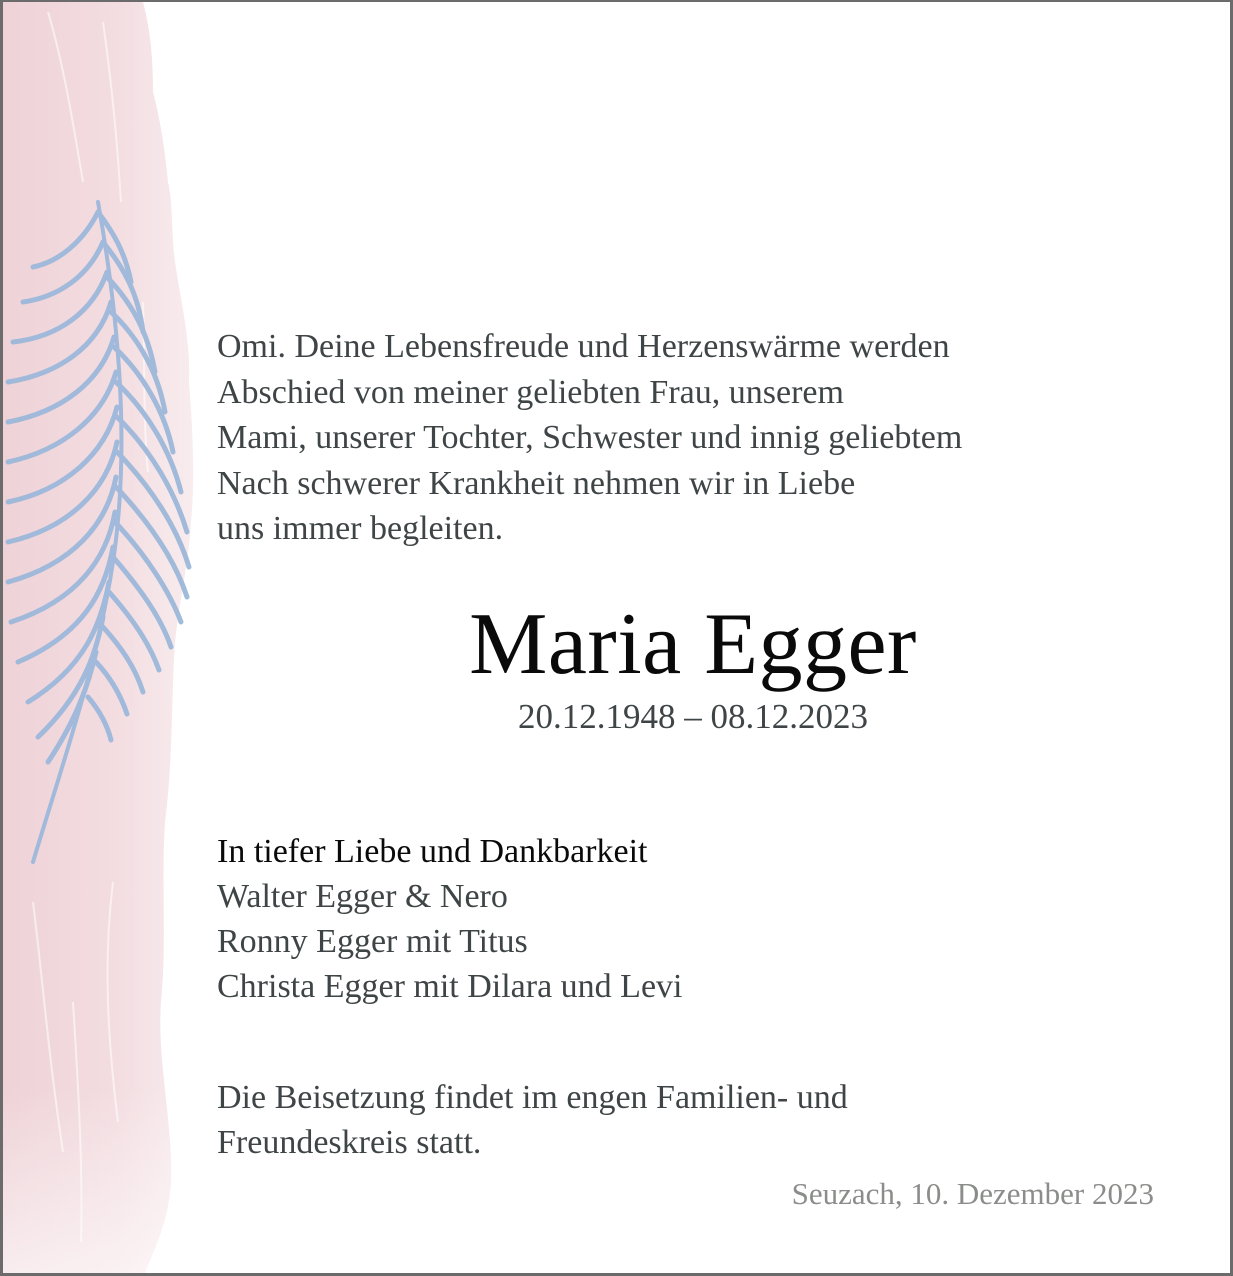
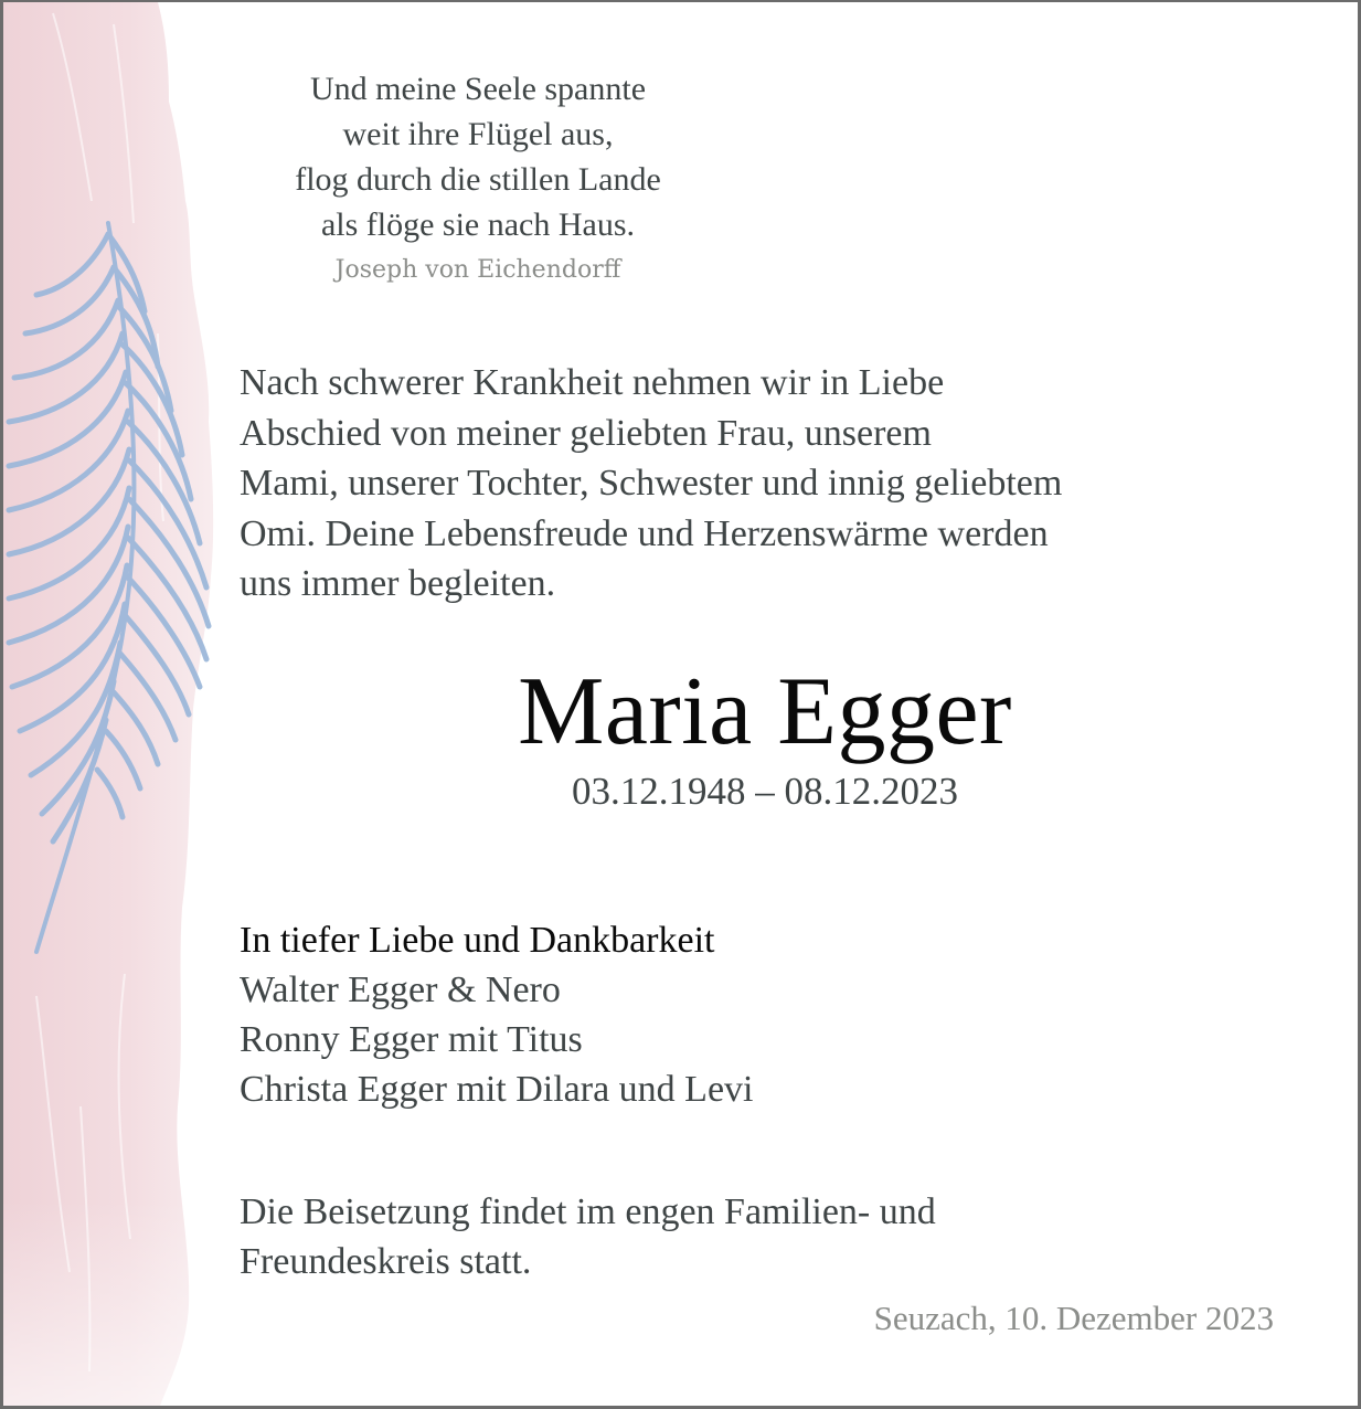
+ Und meine Seele spannte
+ weit ihre Flügel aus,
+ flog durch die stillen Lande
+ als flöge sie nach Haus.
+ Joseph von Eichendorff
- Omi. Deine Lebensfreude und Herzenswärme werden
+ Nach schwerer Krankheit nehmen wir in Liebe
  Abschied von meiner geliebten Frau, unserem
  Mami, unserer Tochter, Schwester und innig geliebtem
- Nach schwerer Krankheit nehmen wir in Liebe
+ Omi. Deine Lebensfreude und Herzenswärme werden
  uns immer begleiten.
  Maria Egger
- 20.12.1948 – 08.12.2023
+ 03.12.1948 – 08.12.2023
  In tiefer Liebe und Dankbarkeit
  Walter Egger & Nero
  Ronny Egger mit Titus
  Christa Egger mit Dilara und Levi
  Die Beisetzung findet im engen Familien- und
  Freundeskreis statt.
  Seuzach, 10. Dezember 2023
